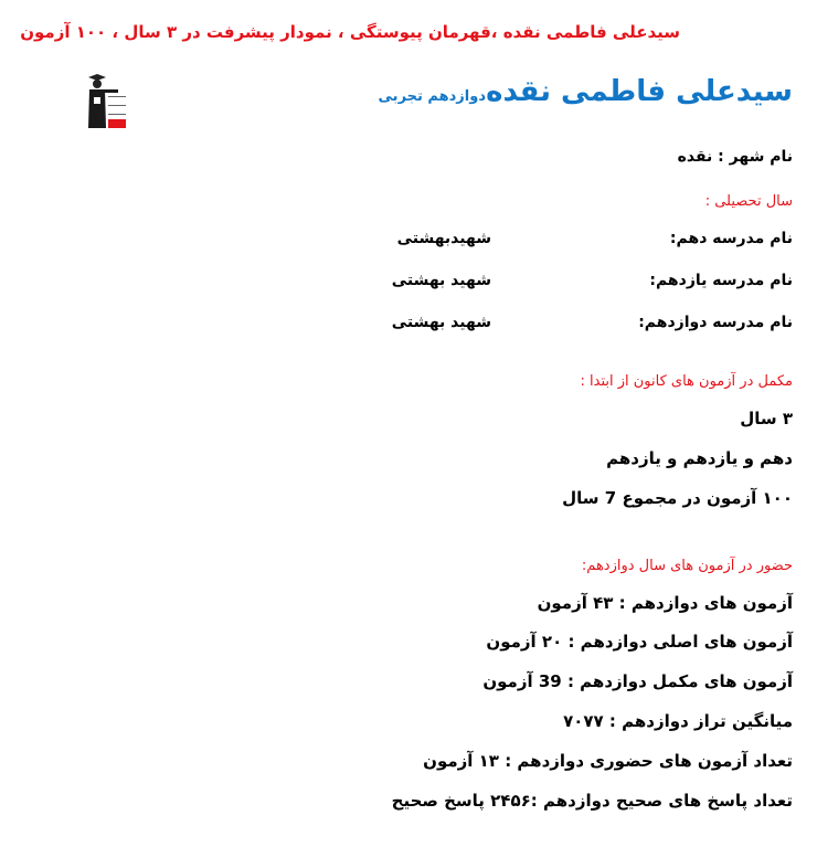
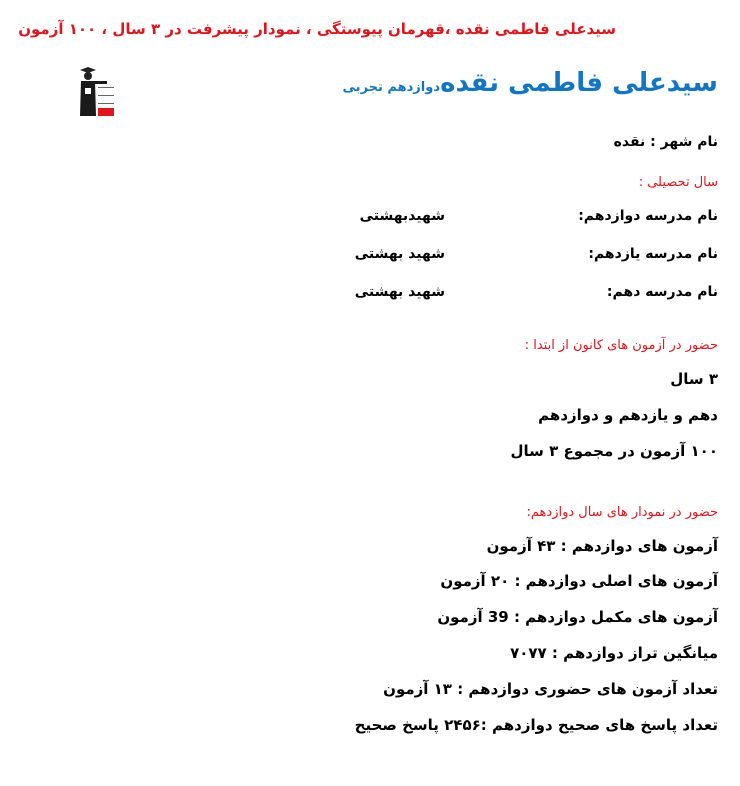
  سیدعلی فاطمی نقده ،قهرمان پیوستگی ، نمودار پیشرفت در ۳ سال ، ۱۰۰ آزمون
  سیدعلی فاطمی نقده
  دوازدهم تجربی
  نام شهر : نقده
  سال تحصیلی :
- نام مدرسه دهم:
+ نام مدرسه دوازدهم:
  شهیدبهشتی
  نام مدرسه یازدهم:
  شهید بهشتی
- نام مدرسه دوازدهم:
+ نام مدرسه دهم:
  شهید بهشتی
- مکمل در آزمون های کانون از ابتدا :
+ حضور در آزمون های کانون از ابتدا :
  ۳ سال
- دهم و یازدهم و یازدهم
+ دهم و یازدهم و دوازدهم
- ۱۰۰ آزمون در مجموع 7 سال
+ ۱۰۰ آزمون در مجموع ۳ سال
- حضور در آزمون های سال دوازدهم:
+ حضور در نمودار های سال دوازدهم:
  آزمون های دوازدهم : ۴۳ آزمون
  آزمون های اصلی دوازدهم : ۲۰ آزمون
  آزمون های مکمل دوازدهم : 39 آزمون
  میانگین تراز دوازدهم : ۷۰۷۷
  تعداد آزمون های حضوری دوازدهم : ۱۳ آزمون
  تعداد پاسخ های صحیح دوازدهم :۲۴۵۶ پاسخ صحیح
